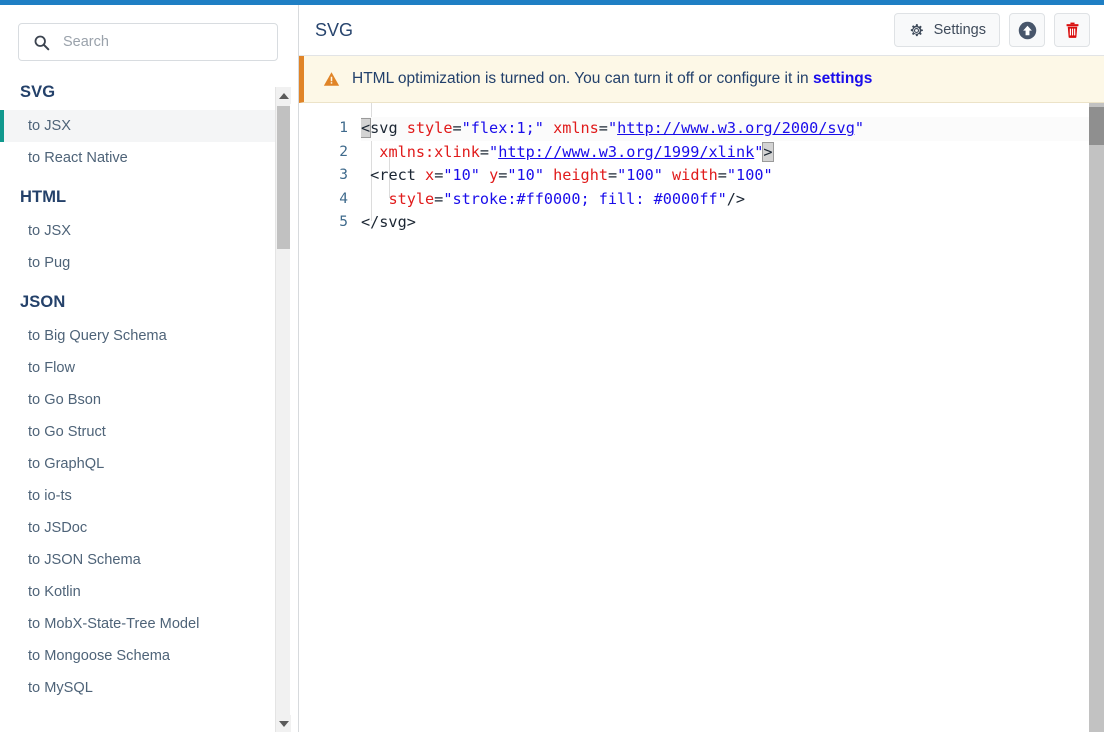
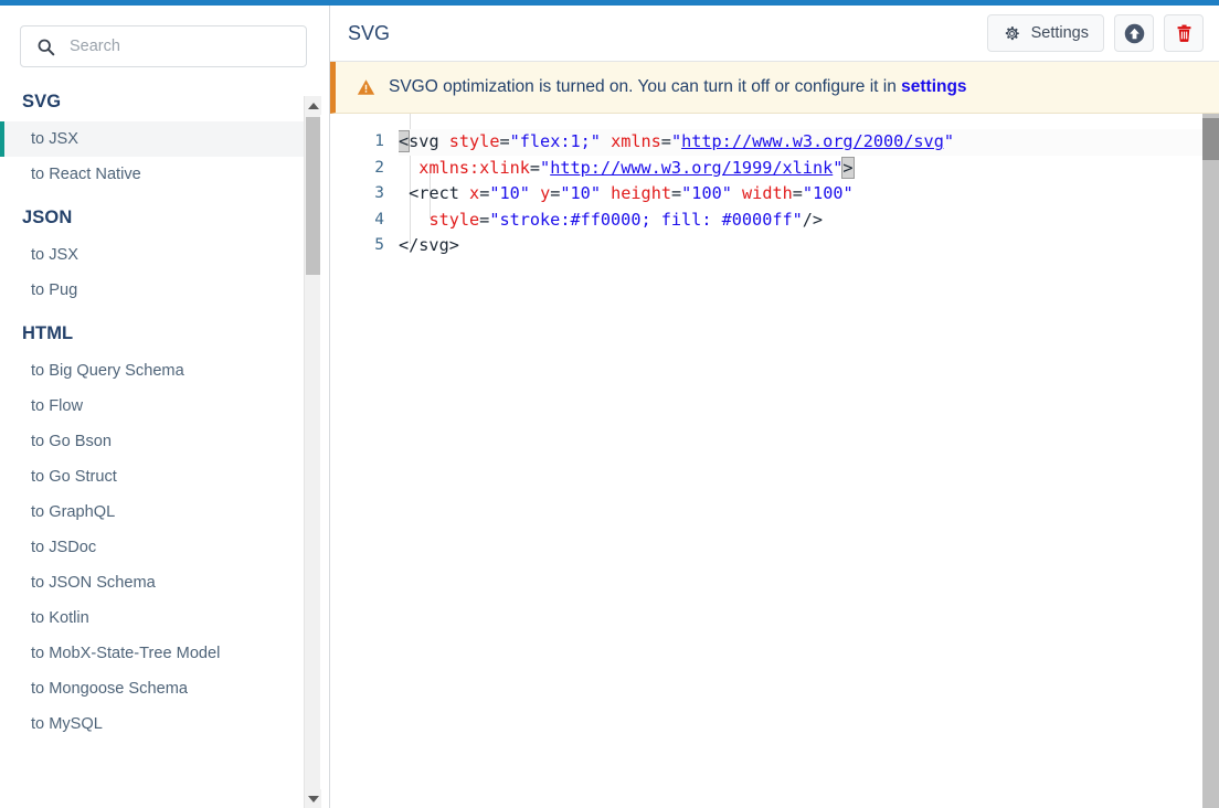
  Search
  SVG
  to JSX
  to React Native
- HTML
+ JSON
  to JSX
  to Pug
- JSON
+ HTML
  to Big Query Schema
  to Flow
  to Go Bson
  to Go Struct
  to GraphQL
- to io-ts
  to JSDoc
  to JSON Schema
  to Kotlin
  to MobX-State-Tree Model
  to Mongoose Schema
  to MySQL
  SVG
  Settings
- HTML optimization is turned on. You can turn it off or configure it in settings
+ SVGO optimization is turned on. You can turn it off or configure it in settings
  1
  2
  3
  4
  5
  <svg style="flex:1;" xmlns="http://www.w3.org/2000/svg"
  xmlns:xlink="http://www.w3.org/1999/xlink">
  <rect x="10" y="10" height="100" width="100"
  style="stroke:#ff0000; fill: #0000ff"/>
  </svg>
